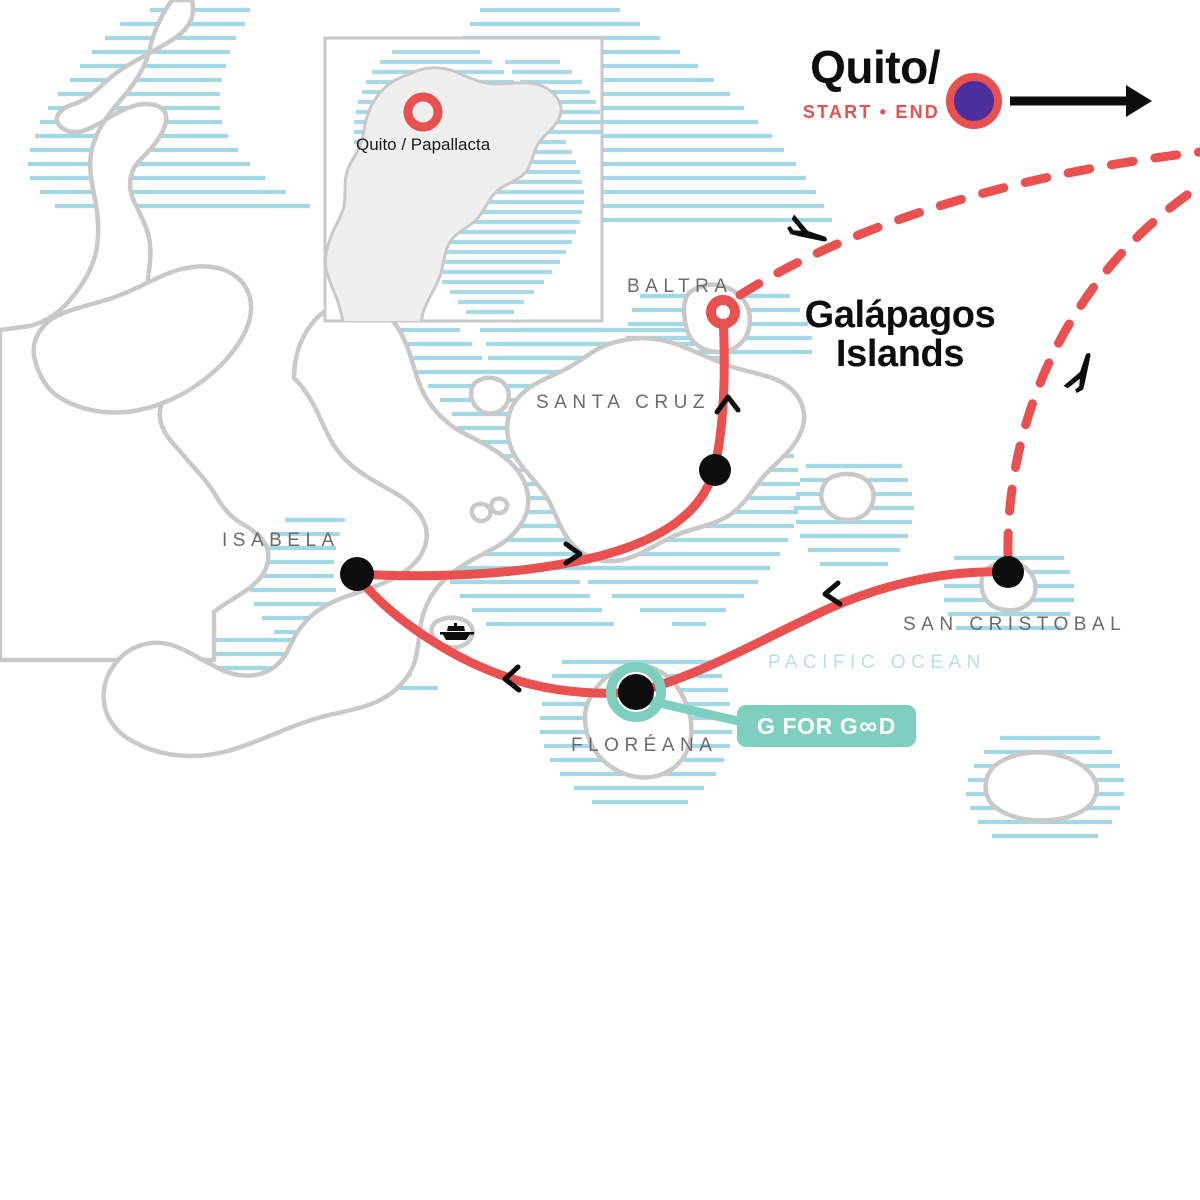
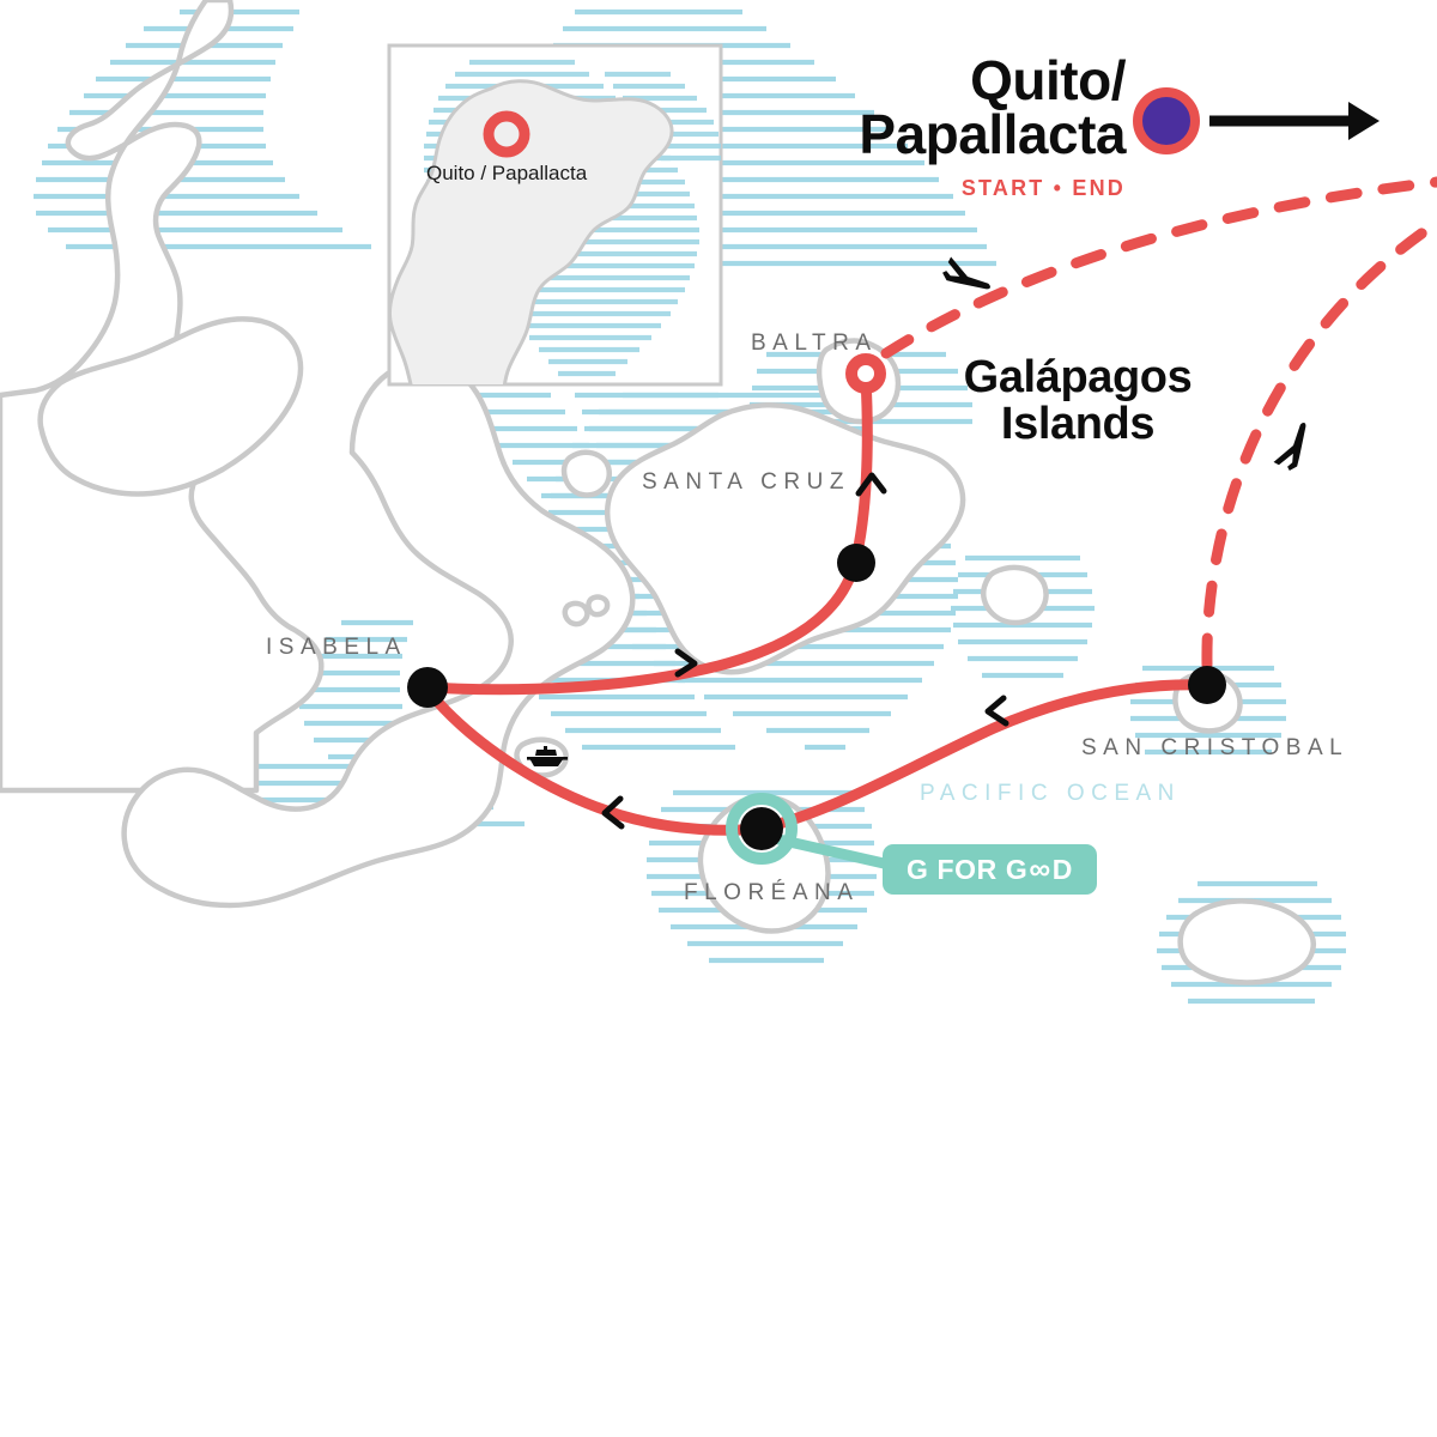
  Quito/
+ Papallacta
  START • END
  Galápagos
  Islands
  Quito / Papallacta
  BALTRA
  SANTA CRUZ
  ISABELA
  SAN CRISTOBAL
  FLORÉANA
  PACIFIC OCEAN
  G FOR G
  ∞
  D
